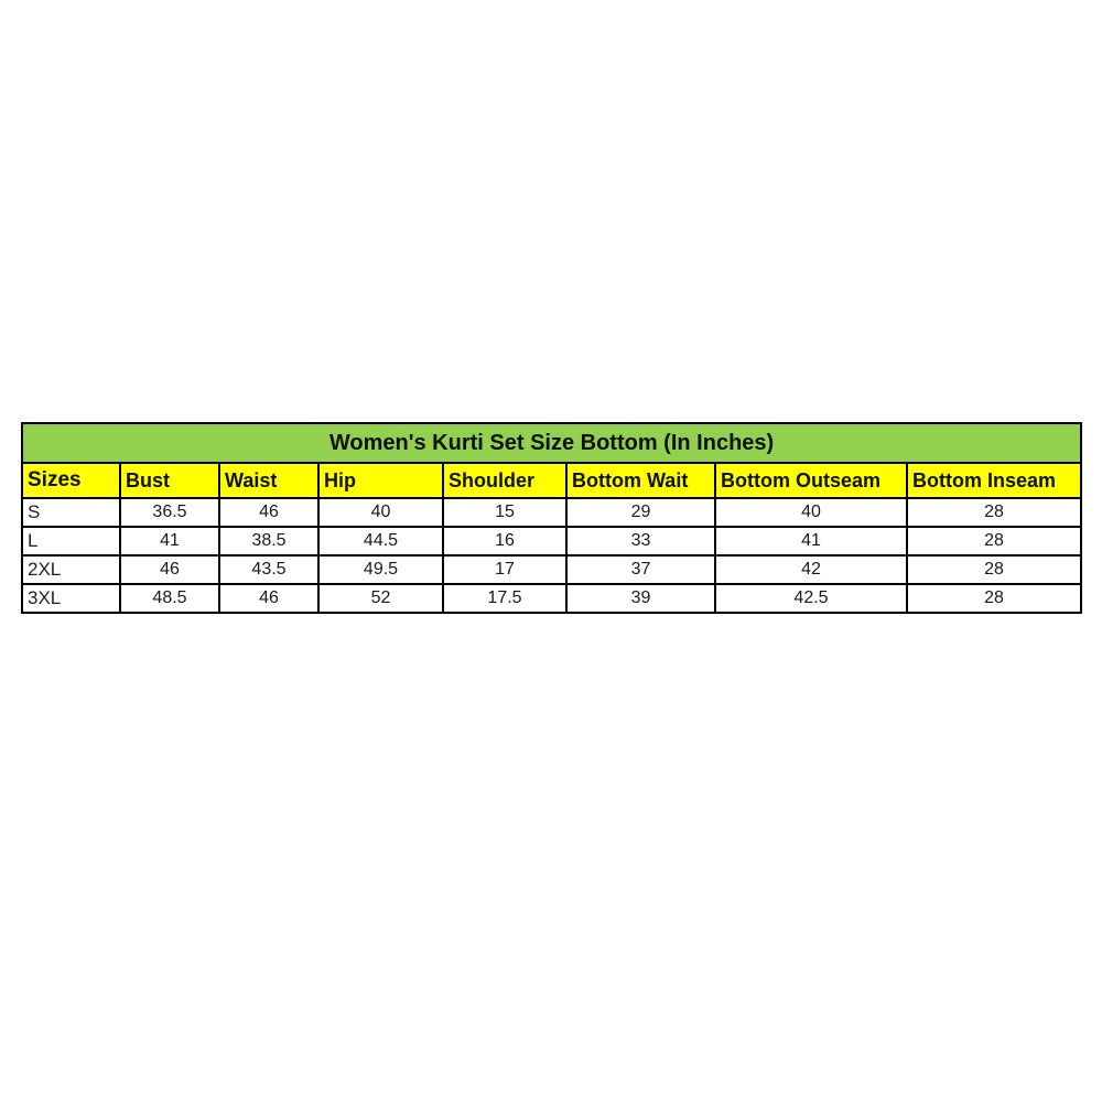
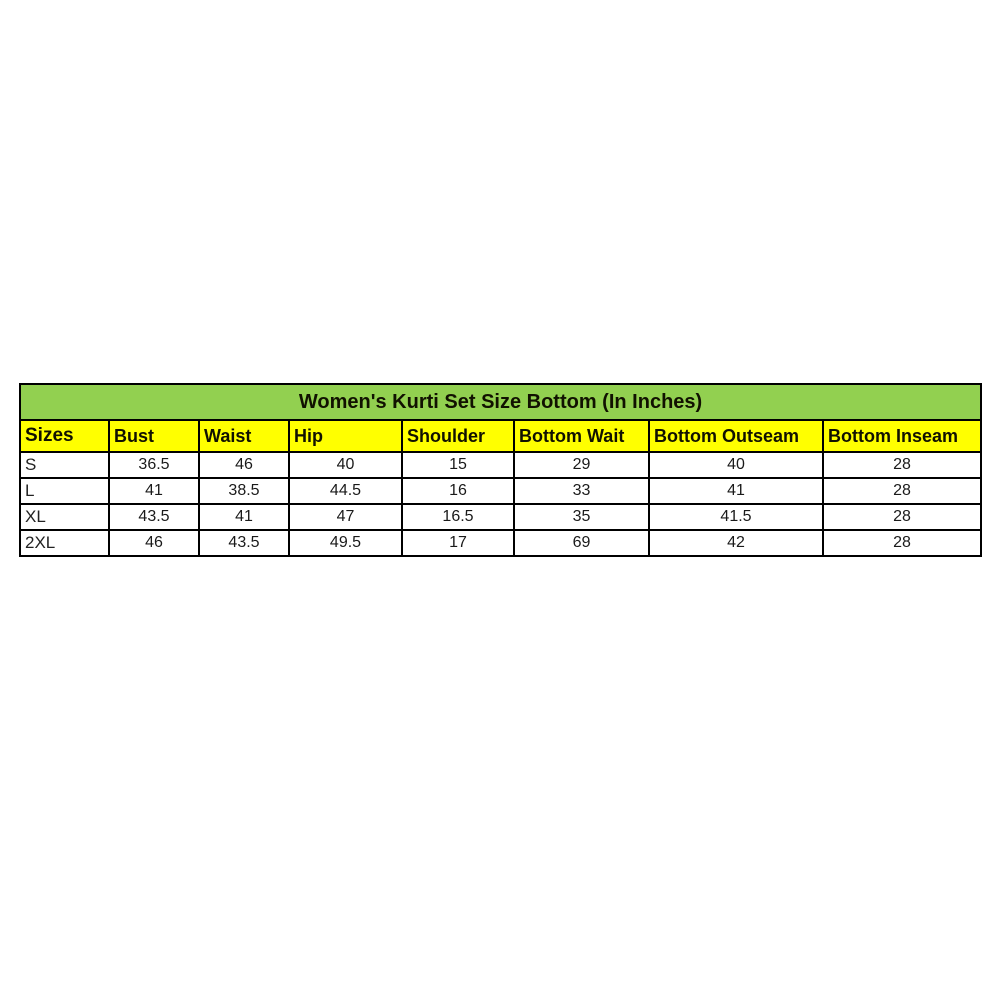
  Women's Kurti Set Size Bottom (In Inches)
  Sizes	Bust	Waist	Hip	Shoulder	Bottom Wait	Bottom Outseam	Bottom Inseam
  S	36.5	46	40	15	29	40	28
  L	41	38.5	44.5	16	33	41	28
+ XL	43.5	41	47	16.5	35	41.5	28
- 2XL	46	43.5	49.5	17	37	42	28
+ 2XL	46	43.5	49.5	17	69	42	28
- 3XL	48.5	46	52	17.5	39	42.5	28
